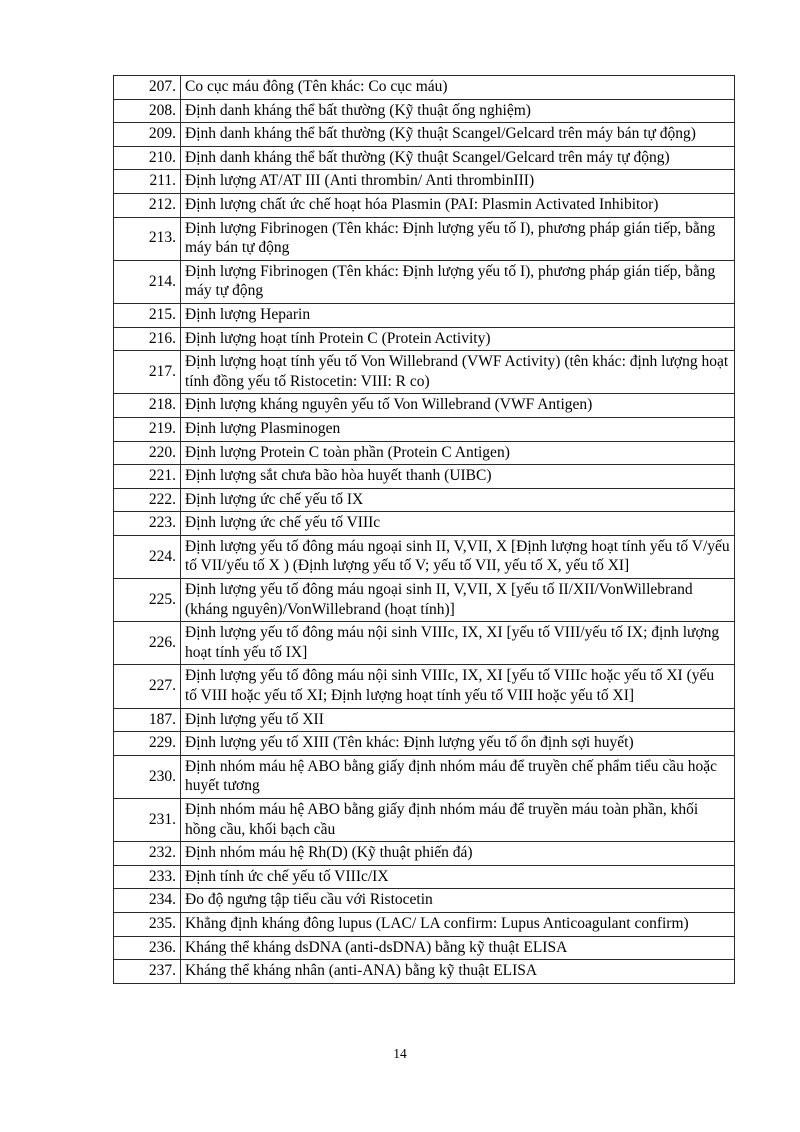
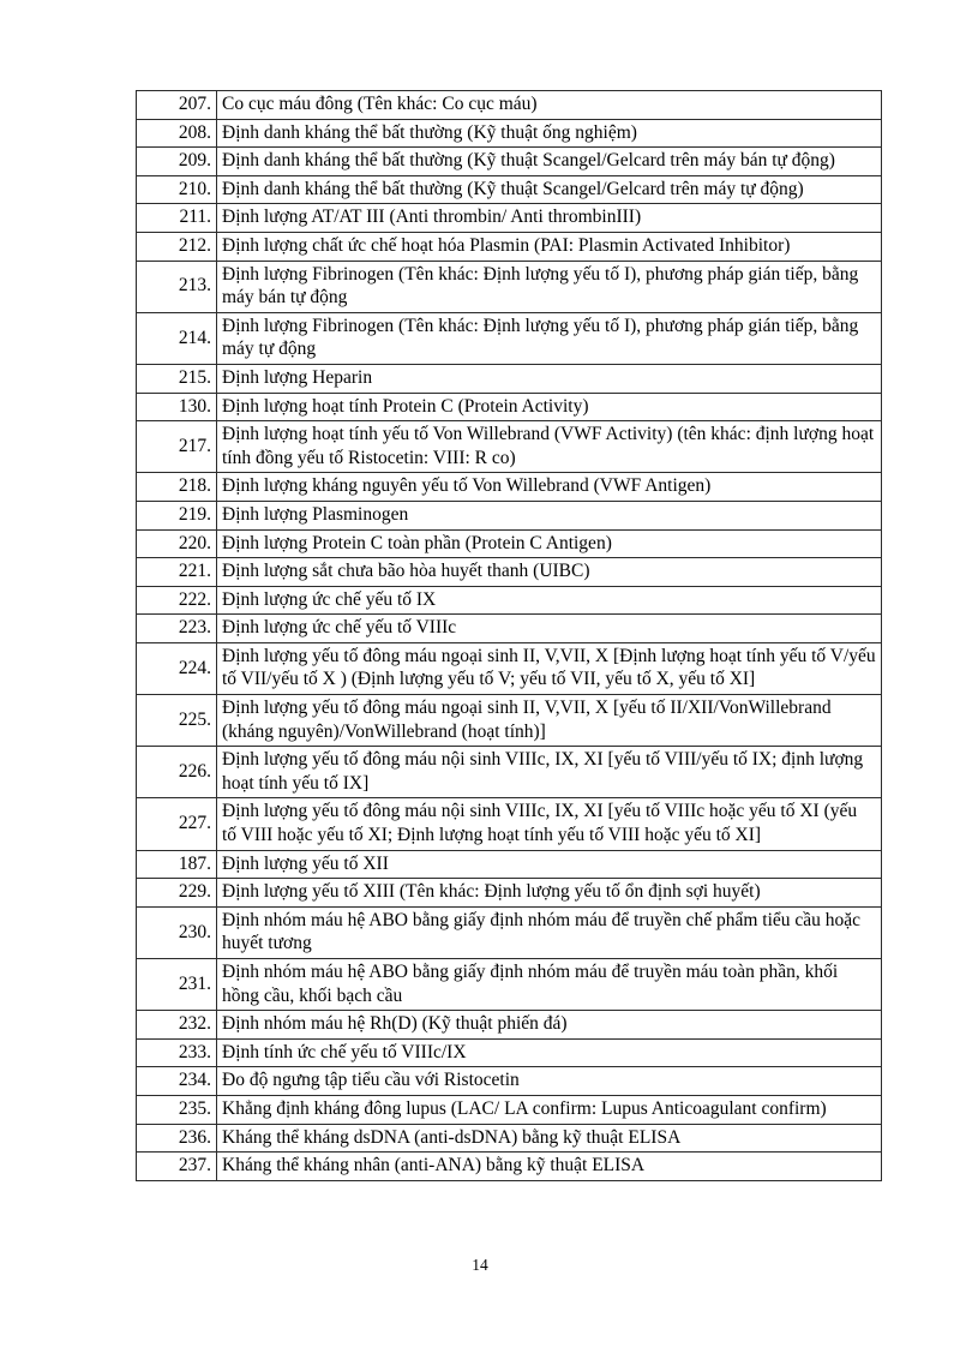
  207.	Co cục máu đông (Tên khác: Co cục máu)
  208.	Định danh kháng thể bất thường (Kỹ thuật ống nghiệm)
  209.	Định danh kháng thể bất thường (Kỹ thuật Scangel/Gelcard trên máy bán tự động)
  210.	Định danh kháng thể bất thường (Kỹ thuật Scangel/Gelcard trên máy tự động)
  211.	Định lượng AT/AT III (Anti thrombin/ Anti thrombinIII)
  212.	Định lượng chất ức chế hoạt hóa Plasmin (PAI: Plasmin Activated Inhibitor)
  213.	Định lượng Fibrinogen (Tên khác: Định lượng yếu tố I), phương pháp gián tiếp, bằng máy bán tự động
  214.	Định lượng Fibrinogen (Tên khác: Định lượng yếu tố I), phương pháp gián tiếp, bằng máy tự động
  215.	Định lượng Heparin
- 216.	Định lượng hoạt tính Protein C (Protein Activity)
+ 130.	Định lượng hoạt tính Protein C (Protein Activity)
  217.	Định lượng hoạt tính yếu tố Von Willebrand (VWF Activity) (tên khác: định lượng hoạt tính đồng yếu tố Ristocetin: VIII: R co)
  218.	Định lượng kháng nguyên yếu tố Von Willebrand (VWF Antigen)
  219.	Định lượng Plasminogen
  220.	Định lượng Protein C toàn phần (Protein C Antigen)
  221.	Định lượng sắt chưa bão hòa huyết thanh (UIBC)
  222.	Định lượng ức chế yếu tố IX
  223.	Định lượng ức chế yếu tố VIIIc
  224.	Định lượng yếu tố đông máu ngoại sinh II, V,VII, X [Định lượng hoạt tính yếu tố V/yếu tố VII/yếu tố X ) (Định lượng yếu tố V; yếu tố VII, yếu tố X, yếu tố XI]
  225.	Định lượng yếu tố đông máu ngoại sinh II, V,VII, X [yếu tố II/XII/VonWillebrand (kháng nguyên)/VonWillebrand (hoạt tính)]
  226.	Định lượng yếu tố đông máu nội sinh VIIIc, IX, XI [yếu tố VIII/yếu tố IX; định lượng hoạt tính yếu tố IX]
  227.	Định lượng yếu tố đông máu nội sinh VIIIc, IX, XI [yếu tố VIIIc hoặc yếu tố XI (yếu tố VIII hoặc yếu tố XI; Định lượng hoạt tính yếu tố VIII hoặc yếu tố XI]
  187.	Định lượng yếu tố XII
  229.	Định lượng yếu tố XIII (Tên khác: Định lượng yếu tố ổn định sợi huyết)
  230.	Định nhóm máu hệ ABO bằng giấy định nhóm máu để truyền chế phẩm tiểu cầu hoặc huyết tương
  231.	Định nhóm máu hệ ABO bằng giấy định nhóm máu để truyền máu toàn phần, khối hồng cầu, khối bạch cầu
  232.	Định nhóm máu hệ Rh(D) (Kỹ thuật phiến đá)
  233.	Định tính ức chế yếu tố VIIIc/IX
  234.	Đo độ ngưng tập tiểu cầu với Ristocetin
  235.	Khẳng định kháng đông lupus (LAC/ LA confirm: Lupus Anticoagulant confirm)
  236.	Kháng thể kháng dsDNA (anti-dsDNA) bằng kỹ thuật ELISA
  237.	Kháng thể kháng nhân (anti-ANA) bằng kỹ thuật ELISA
  14
